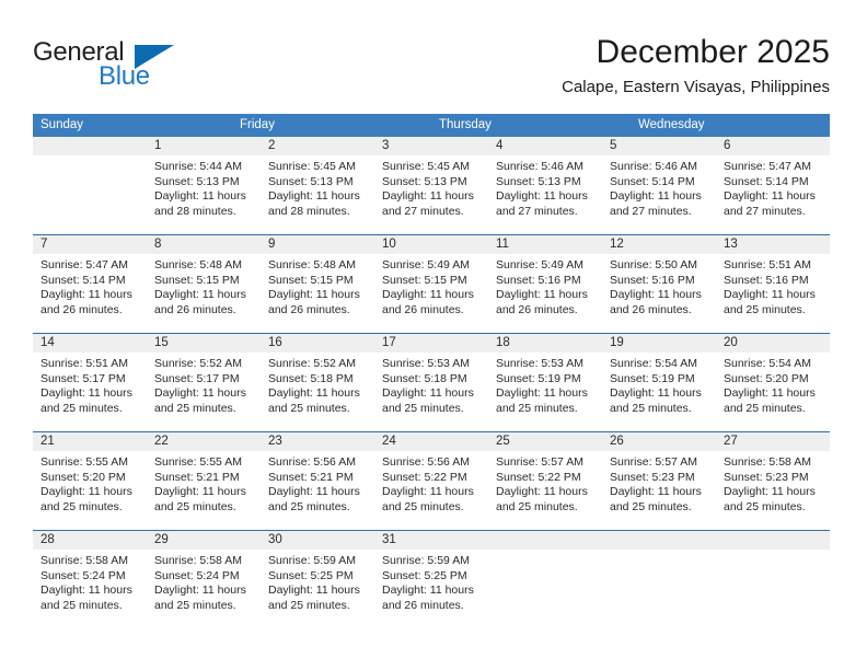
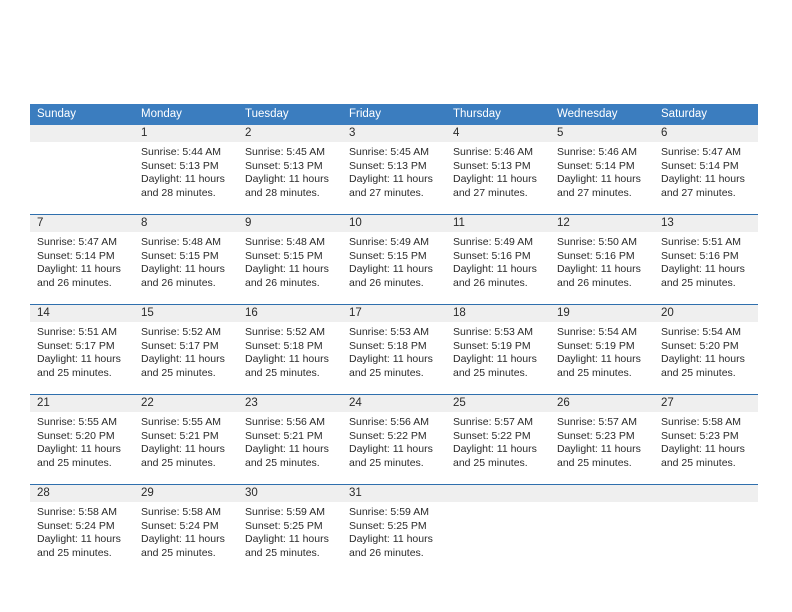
- General
- Blue
- December 2025
- Calape, Eastern Visayas, Philippines
  Sunday
+ Monday
+ Tuesday
  Friday
  Thursday
  Wednesday
+ Saturday
  1
  Sunrise: 5:44 AM
  Sunset: 5:13 PM
  Daylight: 11 hours
  and 28 minutes.
  2
  Sunrise: 5:45 AM
  Sunset: 5:13 PM
  Daylight: 11 hours
  and 28 minutes.
  3
  Sunrise: 5:45 AM
  Sunset: 5:13 PM
  Daylight: 11 hours
  and 27 minutes.
  4
  Sunrise: 5:46 AM
  Sunset: 5:13 PM
  Daylight: 11 hours
  and 27 minutes.
  5
  Sunrise: 5:46 AM
  Sunset: 5:14 PM
  Daylight: 11 hours
  and 27 minutes.
  6
  Sunrise: 5:47 AM
  Sunset: 5:14 PM
  Daylight: 11 hours
  and 27 minutes.
  7
  Sunrise: 5:47 AM
  Sunset: 5:14 PM
  Daylight: 11 hours
  and 26 minutes.
  8
  Sunrise: 5:48 AM
  Sunset: 5:15 PM
  Daylight: 11 hours
  and 26 minutes.
  9
  Sunrise: 5:48 AM
  Sunset: 5:15 PM
  Daylight: 11 hours
  and 26 minutes.
  10
  Sunrise: 5:49 AM
  Sunset: 5:15 PM
  Daylight: 11 hours
  and 26 minutes.
  11
  Sunrise: 5:49 AM
  Sunset: 5:16 PM
  Daylight: 11 hours
  and 26 minutes.
  12
  Sunrise: 5:50 AM
  Sunset: 5:16 PM
  Daylight: 11 hours
  and 26 minutes.
  13
  Sunrise: 5:51 AM
  Sunset: 5:16 PM
  Daylight: 11 hours
  and 25 minutes.
  14
  Sunrise: 5:51 AM
  Sunset: 5:17 PM
  Daylight: 11 hours
  and 25 minutes.
  15
  Sunrise: 5:52 AM
  Sunset: 5:17 PM
  Daylight: 11 hours
  and 25 minutes.
  16
  Sunrise: 5:52 AM
  Sunset: 5:18 PM
  Daylight: 11 hours
  and 25 minutes.
  17
  Sunrise: 5:53 AM
  Sunset: 5:18 PM
  Daylight: 11 hours
  and 25 minutes.
  18
  Sunrise: 5:53 AM
  Sunset: 5:19 PM
  Daylight: 11 hours
  and 25 minutes.
  19
  Sunrise: 5:54 AM
  Sunset: 5:19 PM
  Daylight: 11 hours
  and 25 minutes.
  20
  Sunrise: 5:54 AM
  Sunset: 5:20 PM
  Daylight: 11 hours
  and 25 minutes.
  21
  Sunrise: 5:55 AM
  Sunset: 5:20 PM
  Daylight: 11 hours
  and 25 minutes.
  22
  Sunrise: 5:55 AM
  Sunset: 5:21 PM
  Daylight: 11 hours
  and 25 minutes.
  23
  Sunrise: 5:56 AM
  Sunset: 5:21 PM
  Daylight: 11 hours
  and 25 minutes.
  24
  Sunrise: 5:56 AM
  Sunset: 5:22 PM
  Daylight: 11 hours
  and 25 minutes.
  25
  Sunrise: 5:57 AM
  Sunset: 5:22 PM
  Daylight: 11 hours
  and 25 minutes.
  26
  Sunrise: 5:57 AM
  Sunset: 5:23 PM
  Daylight: 11 hours
  and 25 minutes.
  27
  Sunrise: 5:58 AM
  Sunset: 5:23 PM
  Daylight: 11 hours
  and 25 minutes.
  28
  Sunrise: 5:58 AM
  Sunset: 5:24 PM
  Daylight: 11 hours
  and 25 minutes.
  29
  Sunrise: 5:58 AM
  Sunset: 5:24 PM
  Daylight: 11 hours
  and 25 minutes.
  30
  Sunrise: 5:59 AM
  Sunset: 5:25 PM
  Daylight: 11 hours
  and 25 minutes.
  31
  Sunrise: 5:59 AM
  Sunset: 5:25 PM
  Daylight: 11 hours
  and 26 minutes.
